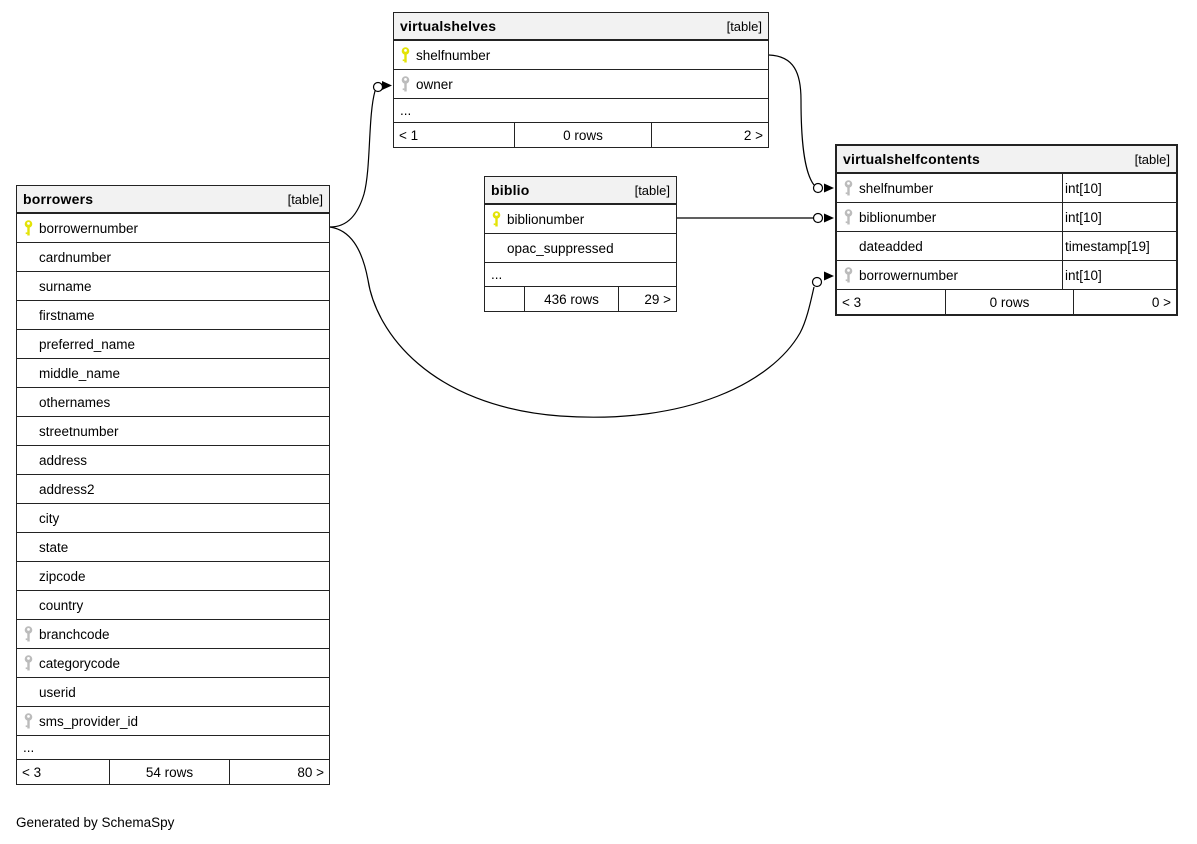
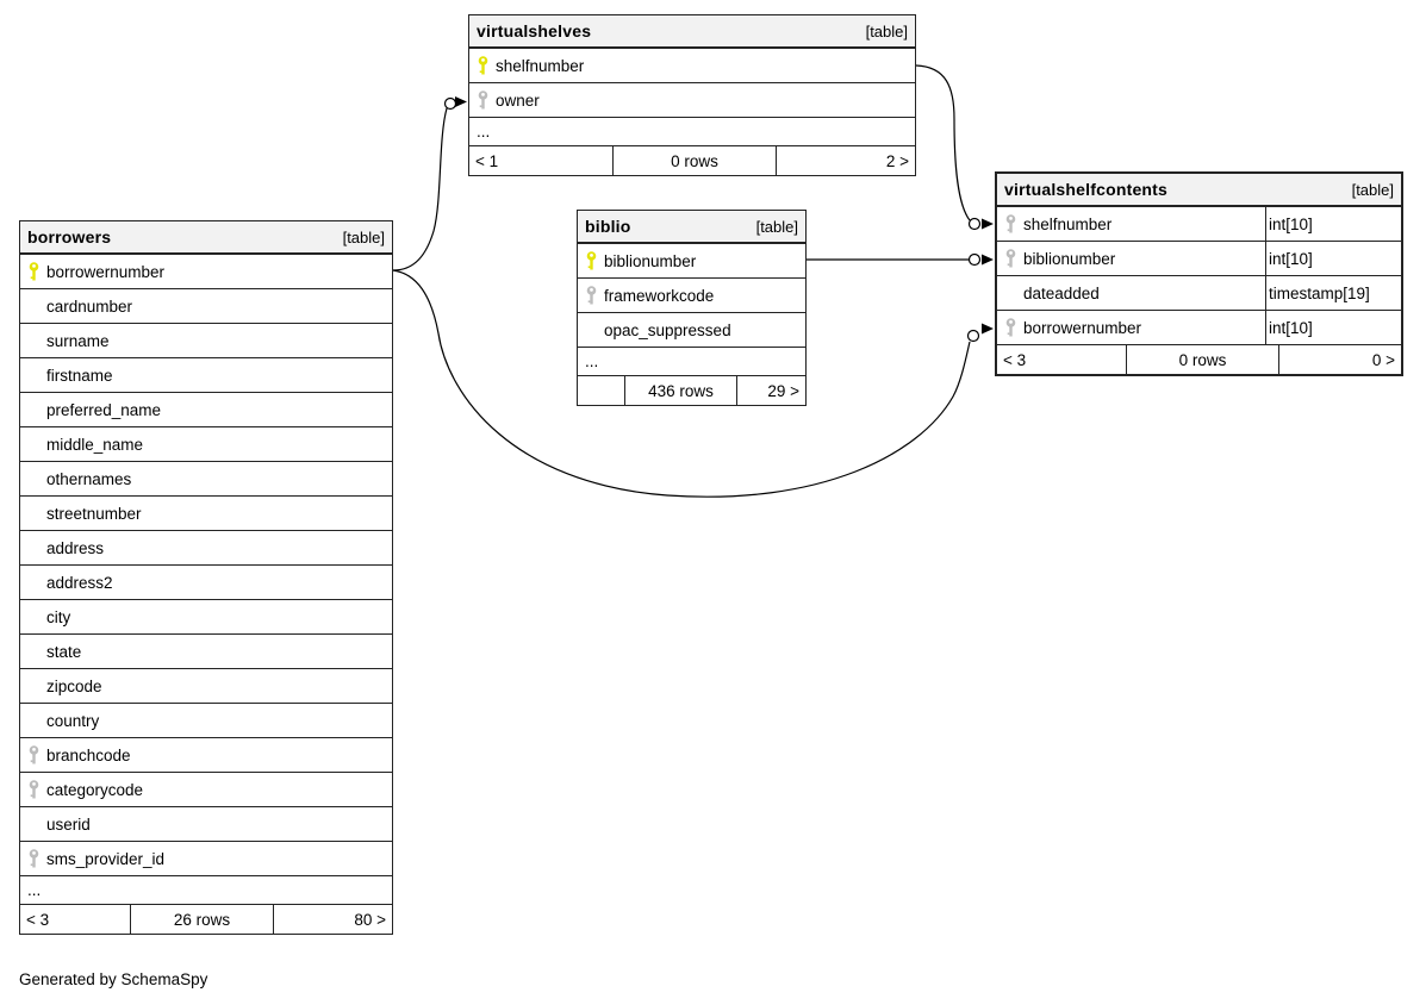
  virtualshelves
  [table]
  shelfnumber
  owner
  ...
  < 1
  0 rows
  2 >
  biblio
  [table]
  biblionumber
+ frameworkcode
  opac_suppressed
  ...
  436 rows
  29 >
  borrowers
  [table]
  borrowernumber
  cardnumber
  surname
  firstname
  preferred_name
  middle_name
  othernames
  streetnumber
  address
  address2
  city
  state
  zipcode
  country
  branchcode
  categorycode
  userid
  sms_provider_id
  ...
  < 3
- 54 rows
+ 26 rows
  80 >
  virtualshelfcontents
  [table]
  shelfnumber
  int[10]
  biblionumber
  int[10]
  dateadded
  timestamp[19]
  borrowernumber
  int[10]
  < 3
  0 rows
  0 >
  Generated by SchemaSpy
